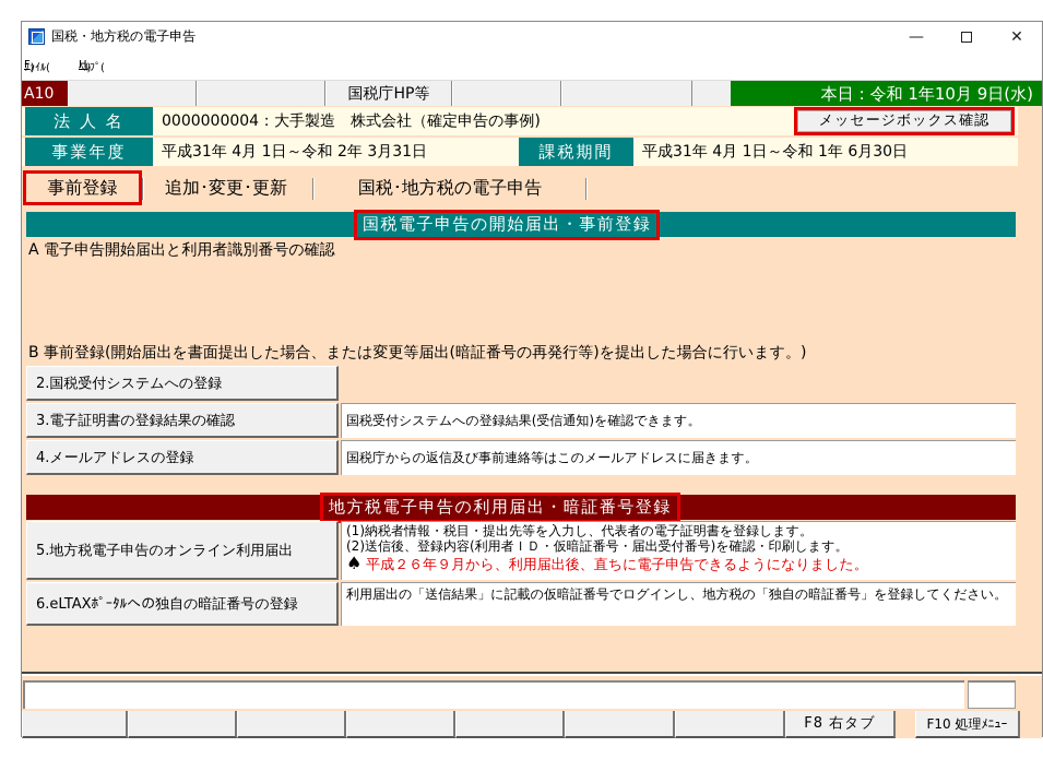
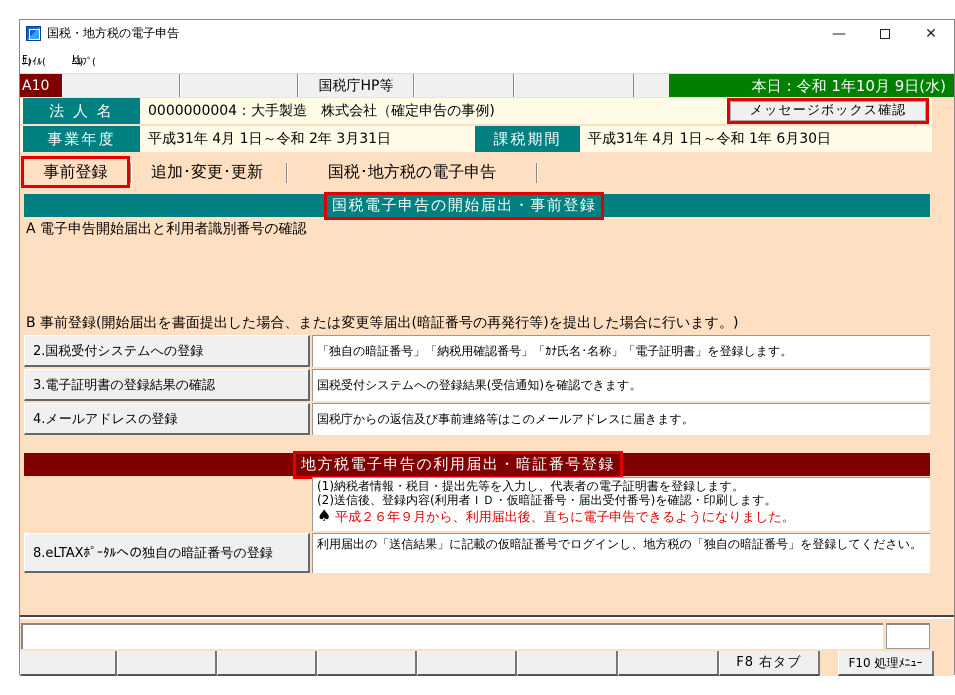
  国税・地方税の電子申告
  —
  ✕
  ﾌｧｲﾙ(
  F
  )
  ﾍﾙﾌﾟ(
  H
  )
  A10
  国税庁HP等
  本日：令和 1年10月 9日(水)
  法 人 名
  0000000004：大手製造 株式会社（確定申告の事例)
  メッセージボックス確認
  事業年度
  平成31年 4月 1日～令和 2年 3月31日
  課税期間
  平成31年 4月 1日～令和 1年 6月30日
  事前登録
  追加･変更･更新
  国税･地方税の電子申告
  国税電子申告の開始届出・事前登録
  A 電子申告開始届出と利用者識別番号の確認
  B 事前登録(開始届出を書面提出した場合、または変更等届出(暗証番号の再発行等)を提出した場合に行います。)
  2.国税受付システムへの登録
+ 「独自の暗証番号」「納税用確認番号」「ｶﾅ氏名･名称」「電子証明書」を登録します。
  3.電子証明書の登録結果の確認
  国税受付システムへの登録結果(受信通知)を確認できます。
  4.メールアドレスの登録
  国税庁からの返信及び事前連絡等はこのメールアドレスに届きます。
  地方税電子申告の利用届出・暗証番号登録
- 5.地方税電子申告のオンライン利用届出
  (1)納税者情報・税目・提出先等を入力し、代表者の電子証明書を登録します。
  (2)送信後、登録内容(利用者ＩＤ・仮暗証番号・届出受付番号)を確認・印刷します。
  ♠ 平成２６年９月から、利用届出後、直ちに電子申告できるようになりました。
- 6.eLTAXﾎﾟｰﾀﾙへの独自の暗証番号の登録
+ 8.eLTAXﾎﾟｰﾀﾙへの独自の暗証番号の登録
  利用届出の「送信結果」に記載の仮暗証番号でログインし、地方税の「独自の暗証番号」を登録してください。
  F8 右タブ
  F10 処理ﾒﾆｭｰ
